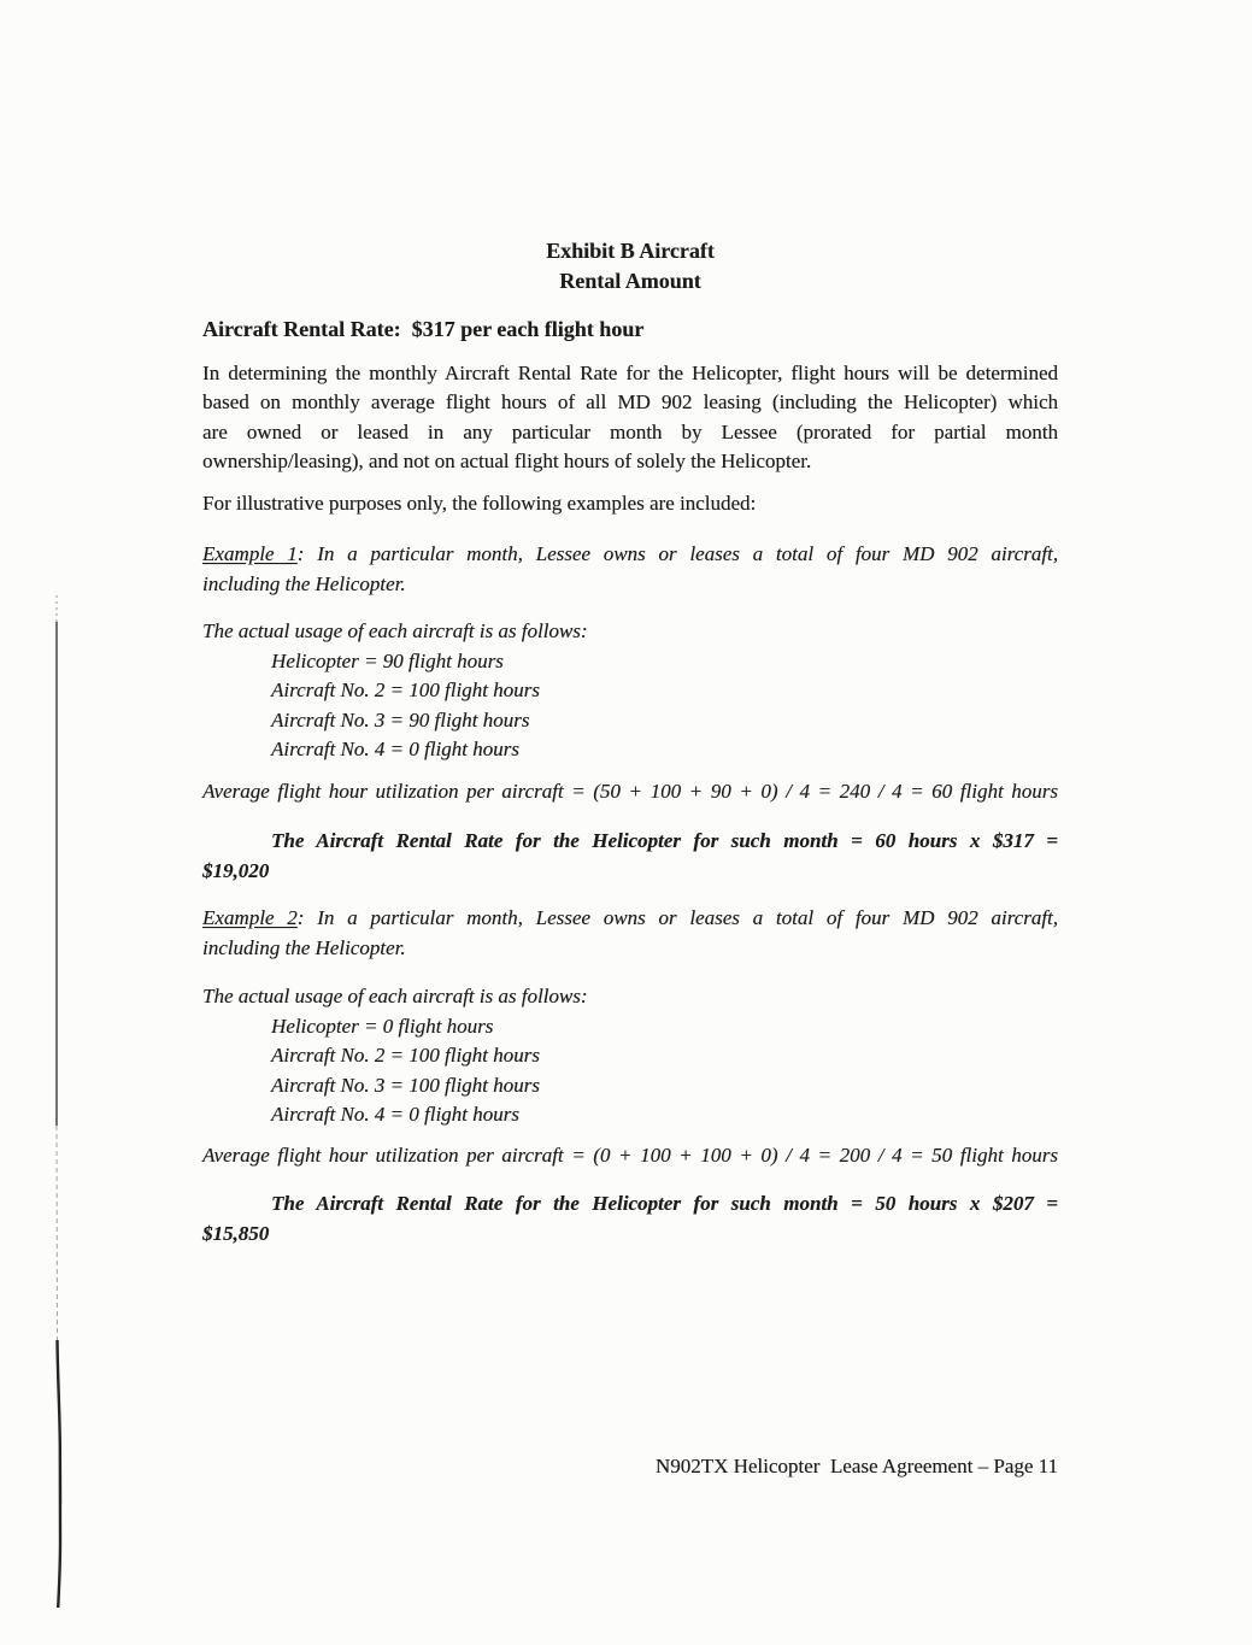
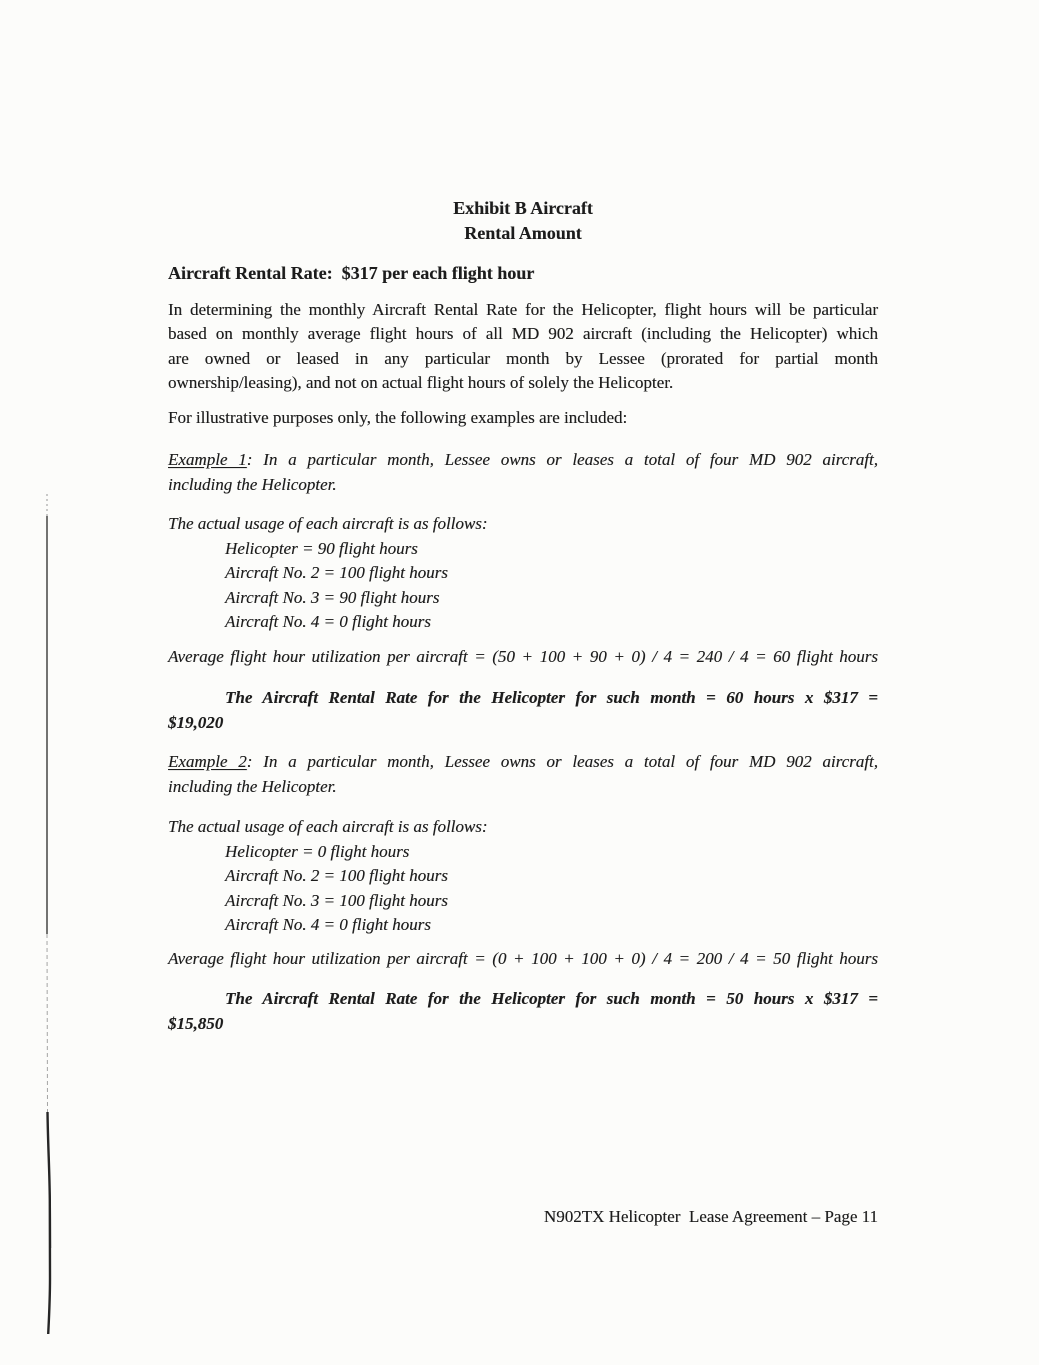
  Exhibit B Aircraft
  Rental Amount
  Aircraft Rental Rate: $317 per each flight hour
- In determining the monthly Aircraft Rental Rate for the Helicopter, flight hours will be determined
+ In determining the monthly Aircraft Rental Rate for the Helicopter, flight hours will be particular
- based on monthly average flight hours of all MD 902 leasing (including the Helicopter) which
+ based on monthly average flight hours of all MD 902 aircraft (including the Helicopter) which
  are owned or leased in any particular month by Lessee (prorated for partial month
  ownership/leasing), and not on actual flight hours of solely the Helicopter.
  For illustrative purposes only, the following examples are included:
  Example 1: In a particular month, Lessee owns or leases a total of four MD 902 aircraft,
  including the Helicopter.
  The actual usage of each aircraft is as follows:
  Helicopter = 90 flight hours
  Aircraft No. 2 = 100 flight hours
  Aircraft No. 3 = 90 flight hours
  Aircraft No. 4 = 0 flight hours
  Average flight hour utilization per aircraft = (50 + 100 + 90 + 0) / 4 = 240 / 4 = 60 flight hours
  The Aircraft Rental Rate for the Helicopter for such month = 60 hours x $317 =
  $19,020
  Example 2: In a particular month, Lessee owns or leases a total of four MD 902 aircraft,
  including the Helicopter.
  The actual usage of each aircraft is as follows:
  Helicopter = 0 flight hours
  Aircraft No. 2 = 100 flight hours
  Aircraft No. 3 = 100 flight hours
  Aircraft No. 4 = 0 flight hours
  Average flight hour utilization per aircraft = (0 + 100 + 100 + 0) / 4 = 200 / 4 = 50 flight hours
- The Aircraft Rental Rate for the Helicopter for such month = 50 hours x $207 =
+ The Aircraft Rental Rate for the Helicopter for such month = 50 hours x $317 =
  $15,850
  N902TX Helicopter Lease Agreement – Page 11
